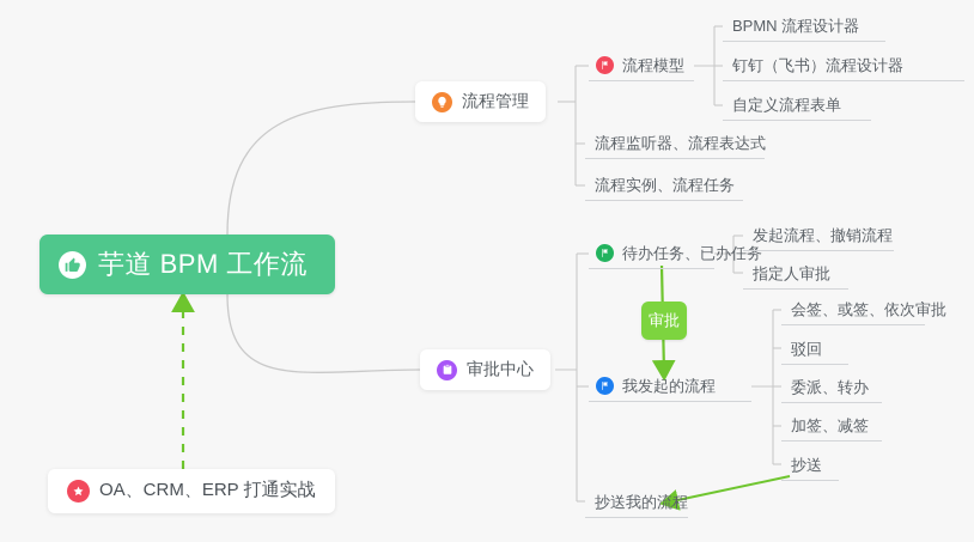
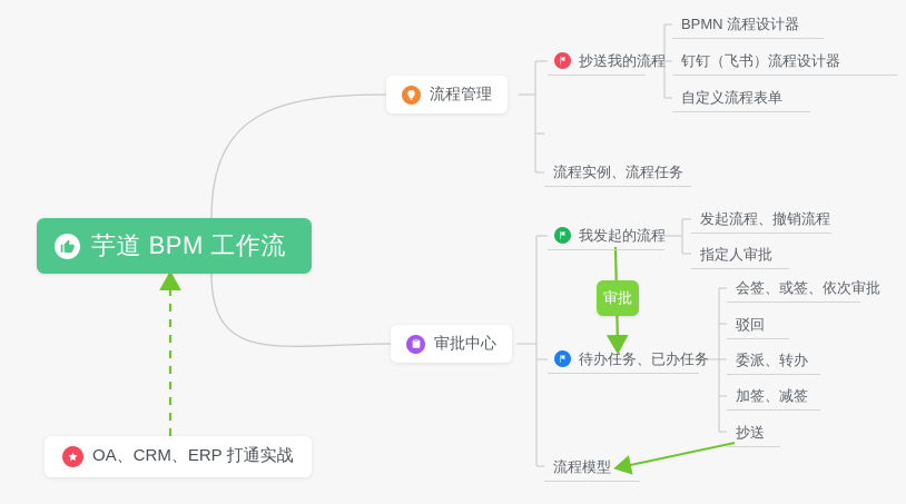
  芋道 BPM 工作流
  流程管理
- 流程模型
+ 抄送我的流程
  BPMN 流程设计器
  钉钉（飞书）流程设计器
  自定义流程表单
- 流程监听器、流程表达式
  流程实例、流程任务
  审批中心
- 待办任务、已办任务
+ 我发起的流程
  发起流程、撤销流程
  指定人审批
- 我发起的流程
+ 待办任务、已办任务
  会签、或签、依次审批
  驳回
  委派、转办
  加签、减签
  抄送
- 抄送我的流程
+ 流程模型
  审批
  OA、CRM、ERP 打通实战
